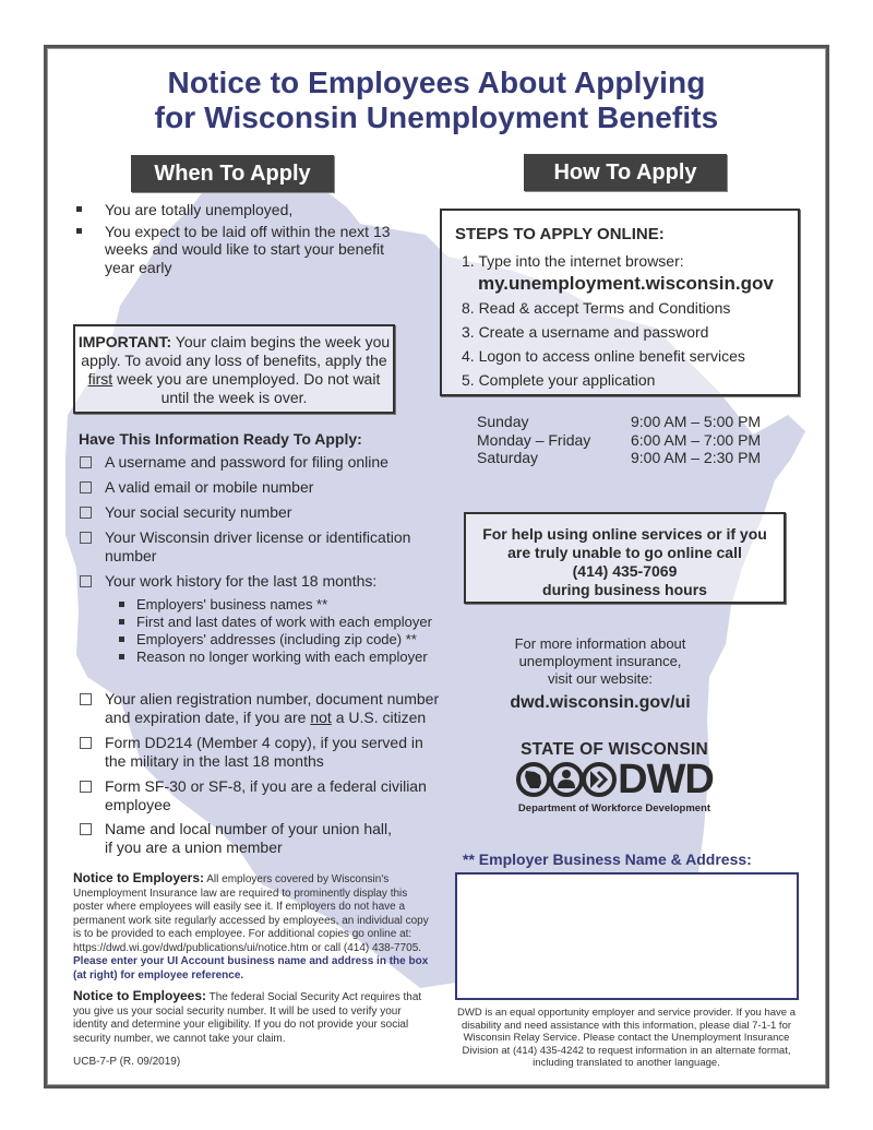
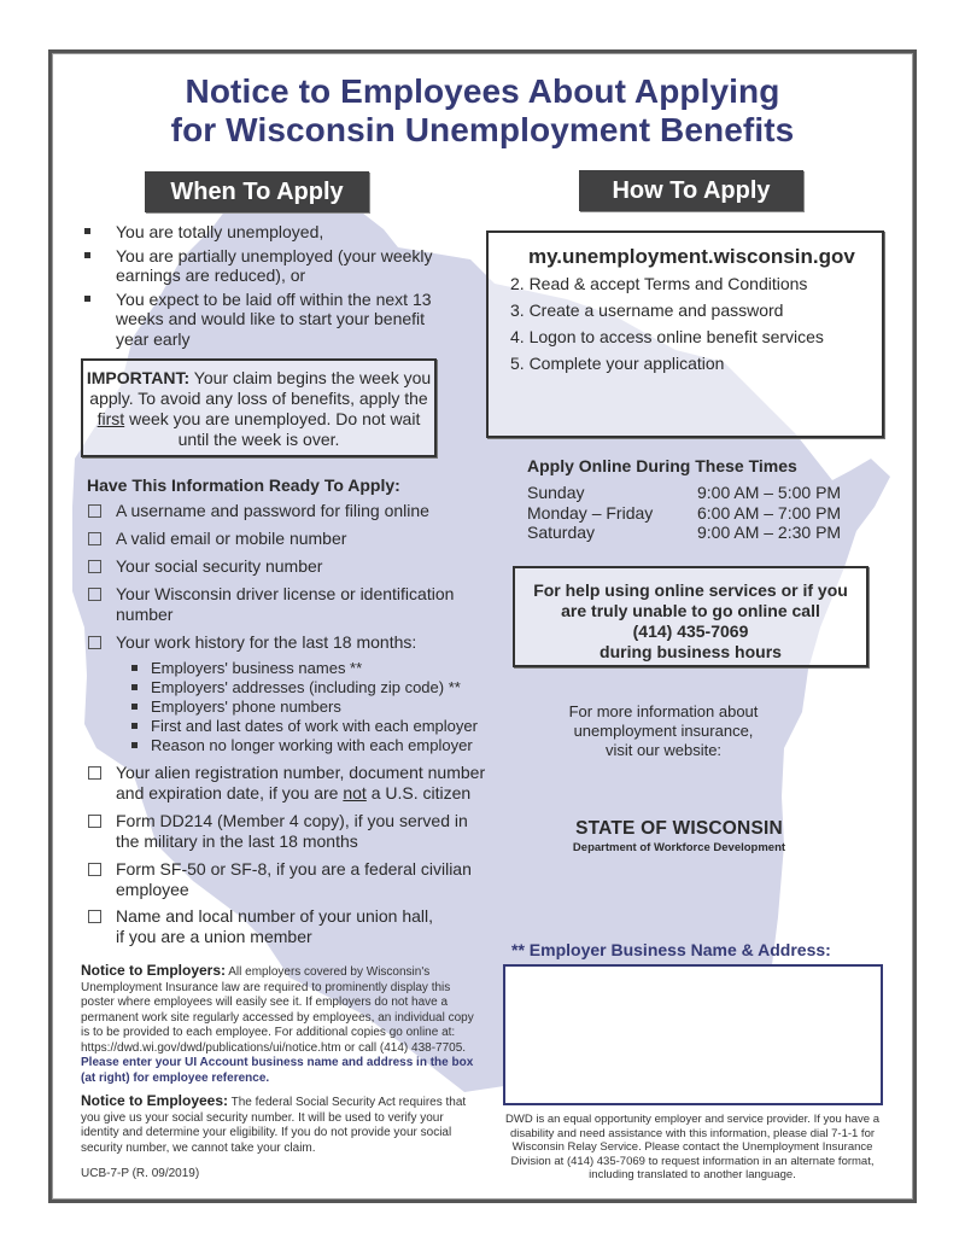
  Notice to Employees About Applying
  for Wisconsin Unemployment Benefits
  When To Apply
  You are totally unemployed,
+ You are partially unemployed (your weekly earnings are reduced), or
  You expect to be laid off within the next 13 weeks and would like to start your benefit year early
  IMPORTANT: Your claim begins the week you apply. To avoid any loss of benefits, apply the first week you are unemployed. Do not wait until the week is over.
  Have This Information Ready To Apply:
  A username and password for filing online
  A valid email or mobile number
  Your social security number
  Your Wisconsin driver license or identification number
  Your work history for the last 18 months:
  Employers' business names **
- First and last dates of work with each employer
+ Employers' addresses (including zip code) **
+ Employers' phone numbers
- Employers' addresses (including zip code) **
+ First and last dates of work with each employer
  Reason no longer working with each employer
  Your alien registration number, document number and expiration date, if you are not a U.S. citizen
  Form DD214 (Member 4 copy), if you served in the military in the last 18 months
- Form SF-30 or SF-8, if you are a federal civilian employee
+ Form SF-50 or SF-8, if you are a federal civilian employee
  Name and local number of your union hall, if you are a union member
  Notice to Employers: All employers covered by Wisconsin's Unemployment Insurance law are required to prominently display this poster where employees will easily see it. If employers do not have a permanent work site regularly accessed by employees, an individual copy is to be provided to each employee. For additional copies go online at: https://dwd.wi.gov/dwd/publications/ui/notice.htm or call (414) 438-7705. Please enter your UI Account business name and address in the box (at right) for employee reference.
  Notice to Employees: The federal Social Security Act requires that you give us your social security number. It will be used to verify your identity and determine your eligibility. If you do not provide your social security number, we cannot take your claim.
  UCB-7-P (R. 09/2019)
  How To Apply
- STEPS TO APPLY ONLINE:
- 1. Type into the internet browser:
  my.unemployment.wisconsin.gov
- 8. Read & accept Terms and Conditions
+ 2. Read & accept Terms and Conditions
  3. Create a username and password
  4. Logon to access online benefit services
  5. Complete your application
+ Apply Online During These Times
  Sunday
  9:00 AM – 5:00 PM
  Monday – Friday
  6:00 AM – 7:00 PM
  Saturday
  9:00 AM – 2:30 PM
  For help using online services or if you
  are truly unable to go online call
  (414) 435-7069
  during business hours
  For more information about
  unemployment insurance,
  visit our website:
- dwd.wisconsin.gov/ui
  STATE OF WISCONSIN
- DWD
  Department of Workforce Development
  ** Employer Business Name & Address:
- DWD is an equal opportunity employer and service provider. If you have a disability and need assistance with this information, please dial 7-1-1 for Wisconsin Relay Service. Please contact the Unemployment Insurance Division at (414) 435-4242 to request information in an alternate format, including translated to another language.
+ DWD is an equal opportunity employer and service provider. If you have a disability and need assistance with this information, please dial 7-1-1 for Wisconsin Relay Service. Please contact the Unemployment Insurance Division at (414) 435-7069 to request information in an alternate format, including translated to another language.
